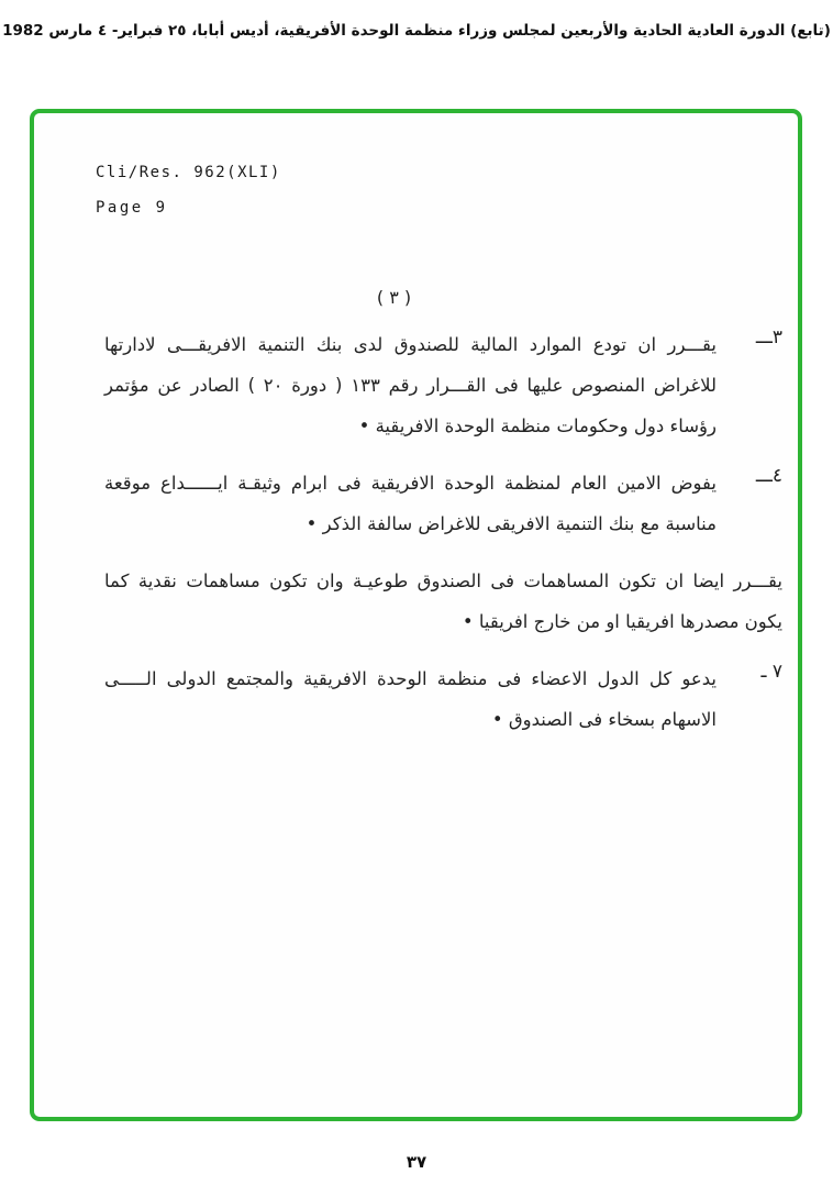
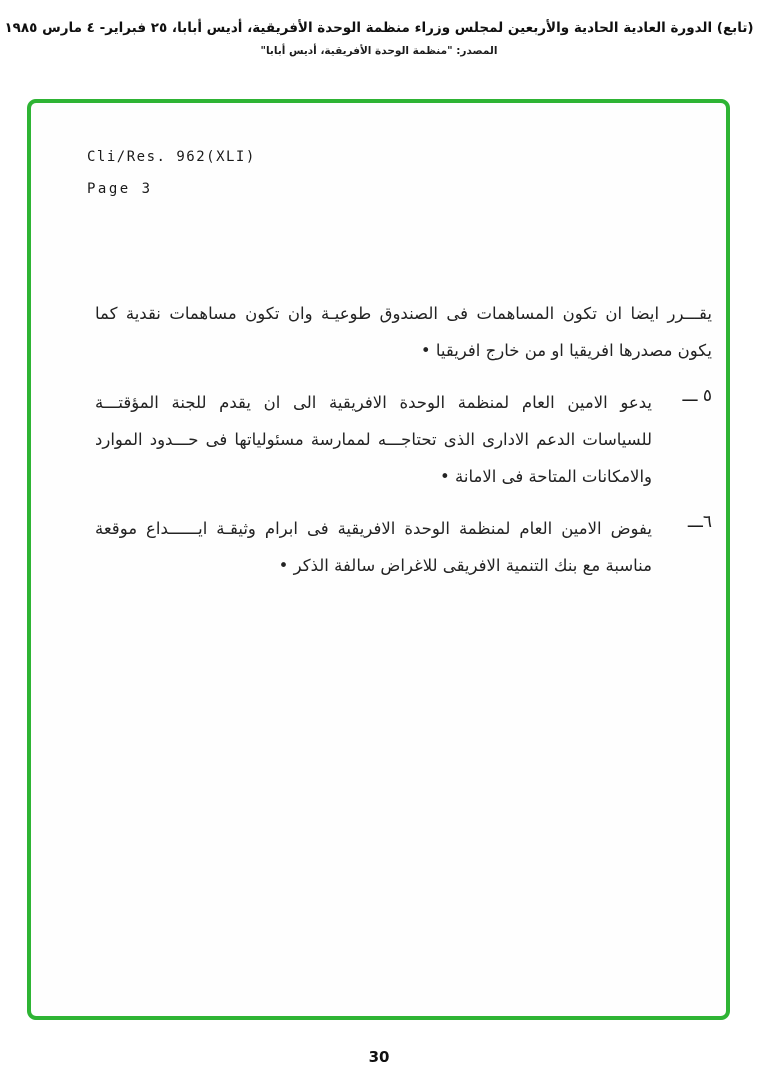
- (تابع) الدورة العادية الحادية والأربعين لمجلس وزراء منظمة الوحدة الأفريقية، أديس أبابا، ٢٥ فبراير- ٤ مارس 1982
+ (تابع) الدورة العادية الحادية والأربعين لمجلس وزراء منظمة الوحدة الأفريقية، أديس أبابا، ٢٥ فبراير- ٤ مارس ١٩٨٥
+ المصدر: "منظمة الوحدة الأفريقية، أديس أبابا"
  Cli/Res. 962(XLI)
- Page 9
+ Page 3
- ( ٣ )
- ٣ـــ
- يقـــرر ان تودع الموارد المالية للصندوق لدى بنك التنمية الافريقـــى لادارتها للاغراض المنصوص عليها فى القـــرار رقم ١٣٣ ( دورة ٢٠ ) الصادر عن مؤتمر رؤساء دول وحكومات منظمة الوحدة الافريقية •
- ٤ـــ
- يفوض الامين العام لمنظمة الوحدة الافريقية فى ابرام وثيقـة ايــــــداع موقعة مناسبة مع بنك التنمية الافريقى للاغراض سالفة الذكر •
+ يقـــرر ايضا ان تكون المساهمات فى الصندوق طوعيـة وان تكون مساهمات نقدية كما يكون مصدرها افريقيا او من خارج افريقيا •
+ ٥ ـــ
+ يدعو الامين العام لمنظمة الوحدة الافريقية الى ان يقدم للجنة المؤقتـــة للسياسات الدعم الادارى الذى تحتاجـــه لممارسة مسئولياتها فى حـــدود الموارد والامكانات المتاحة فى الامانة •
+ ٦ـــ
- يقـــرر ايضا ان تكون المساهمات فى الصندوق طوعيـة وان تكون مساهمات نقدية كما يكون مصدرها افريقيا او من خارج افريقيا •
+ يفوض الامين العام لمنظمة الوحدة الافريقية فى ابرام وثيقـة ايــــــداع موقعة مناسبة مع بنك التنمية الافريقى للاغراض سالفة الذكر •
- ٧ ـ
- يدعو كل الدول الاعضاء فى منظمة الوحدة الافريقية والمجتمع الدولى الـــــى الاسهام بسخاء فى الصندوق •
- ٣٧
+ 30
